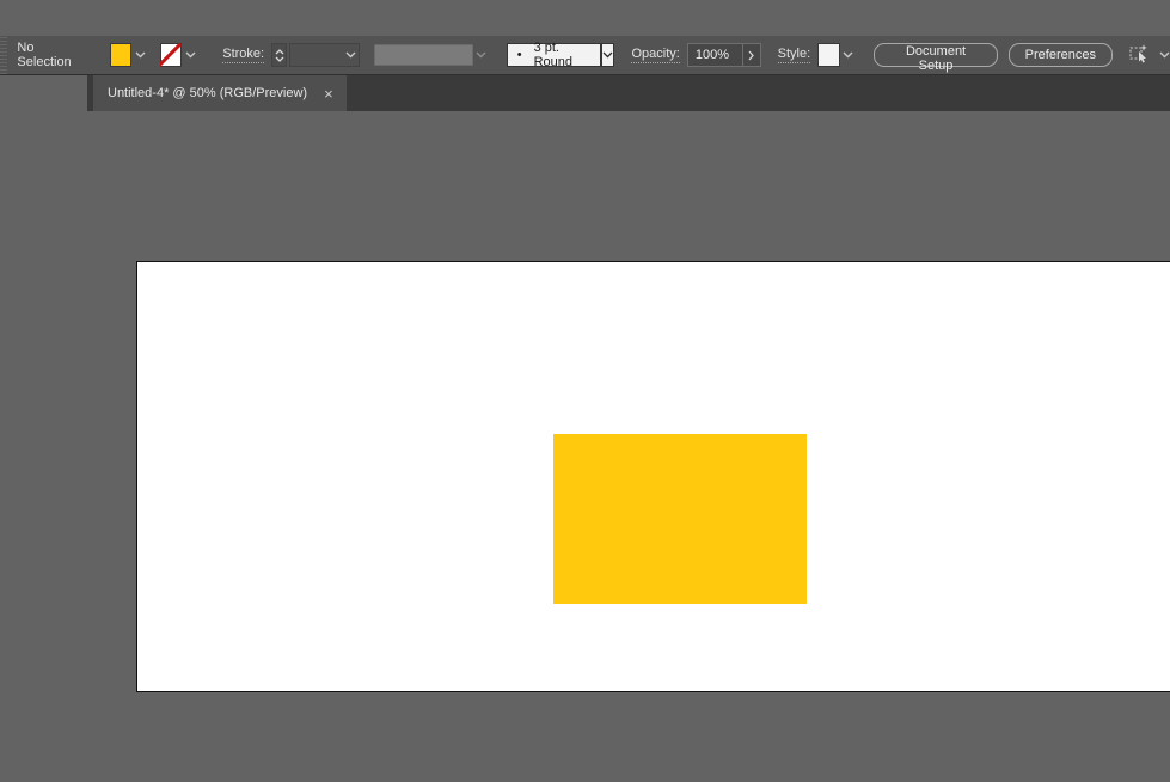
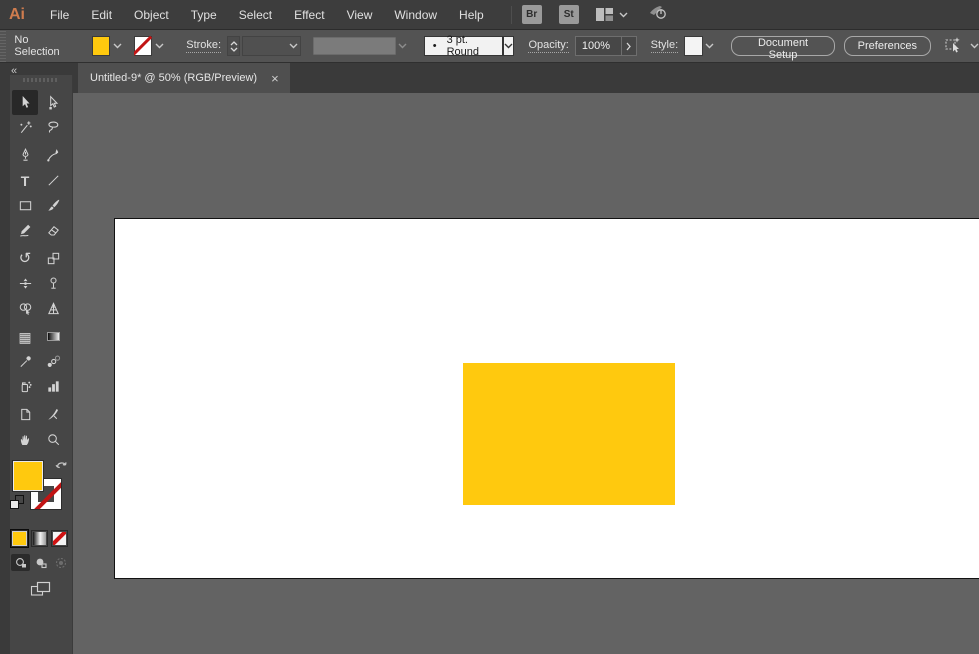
+ Ai
+ File
+ Edit
+ Object
+ Type
+ Select
+ Effect
+ View
+ Window
+ Help
+ Br
+ St
  No Selection
  Stroke:
  •
  3 pt. Round
  Opacity:
  100%
  Style:
  Document Setup
  Preferences
+ «
+ T
+ ↺
+ ▦
- Untitled-4* @ 50% (RGB/Preview)
+ Untitled-9* @ 50% (RGB/Preview)
  ×
